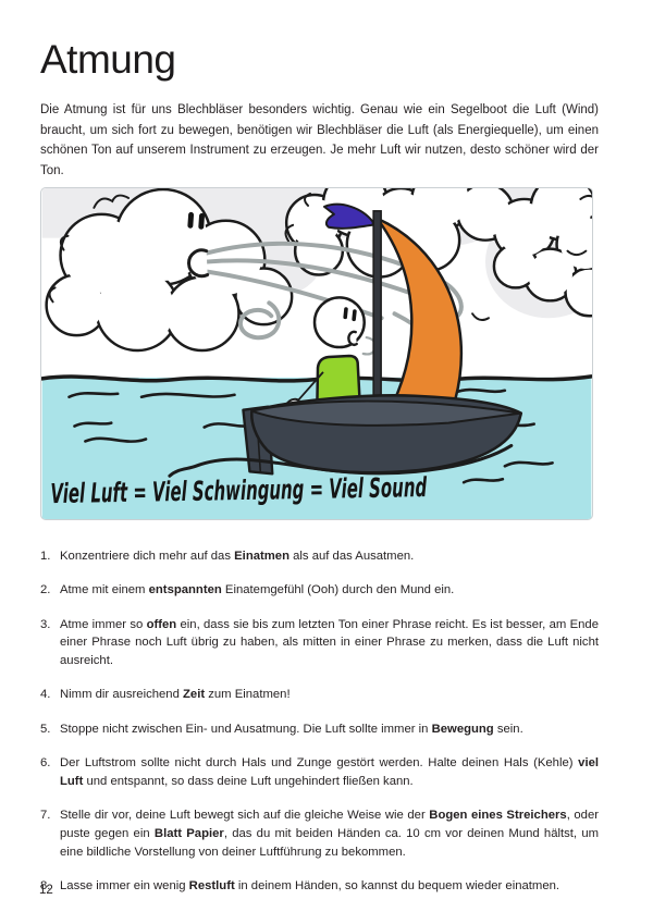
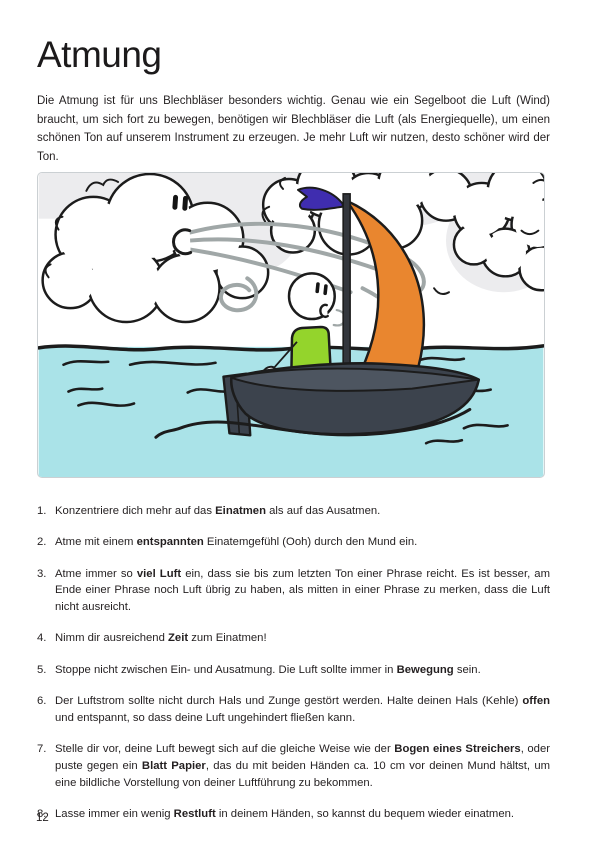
  Atmung
  Die Atmung ist für uns Blechbläser besonders wichtig. Genau wie ein Segelboot die Luft (Wind) braucht, um sich fort zu bewegen, benötigen wir Blechbläser die Luft (als Energiequelle), um einen schönen Ton auf unserem Instrument zu erzeugen. Je mehr Luft wir nutzen, desto schöner wird der Ton.
- Viel Luft = Viel Schwingung = Viel Sound
  1.
  Konzentriere dich mehr auf das Einatmen als auf das Ausatmen.
  2.
  Atme mit einem entspannten Einatemgefühl (Ooh) durch den Mund ein.
  3.
- Atme immer so offen ein, dass sie bis zum letzten Ton einer Phrase reicht. Es ist besser, am Ende einer Phrase noch Luft übrig zu haben, als mitten in einer Phrase zu merken, dass die Luft nicht ausreicht.
+ Atme immer so viel Luft ein, dass sie bis zum letzten Ton einer Phrase reicht. Es ist besser, am Ende einer Phrase noch Luft übrig zu haben, als mitten in einer Phrase zu merken, dass die Luft nicht ausreicht.
  4.
  Nimm dir ausreichend Zeit zum Einatmen!
  5.
  Stoppe nicht zwischen Ein- und Ausatmung. Die Luft sollte immer in Bewegung sein.
  6.
- Der Luftstrom sollte nicht durch Hals und Zunge gestört werden. Halte deinen Hals (Kehle) viel Luft und entspannt, so dass deine Luft ungehindert fließen kann.
+ Der Luftstrom sollte nicht durch Hals und Zunge gestört werden. Halte deinen Hals (Kehle) offen und entspannt, so dass deine Luft ungehindert fließen kann.
  7.
  Stelle dir vor, deine Luft bewegt sich auf die gleiche Weise wie der Bogen eines Streichers, oder puste gegen ein Blatt Papier, das du mit beiden Händen ca. 10 cm vor deinen Mund hältst, um eine bildliche Vorstellung von deiner Luftführung zu bekommen.
  8.
  Lasse immer ein wenig Restluft in deinem Händen, so kannst du bequem wieder einatmen.
  12
